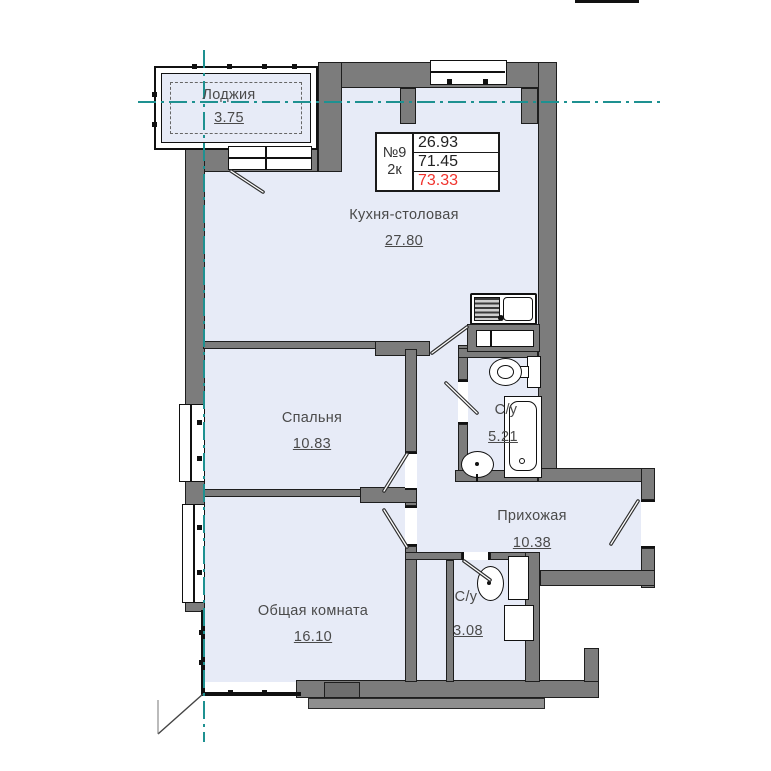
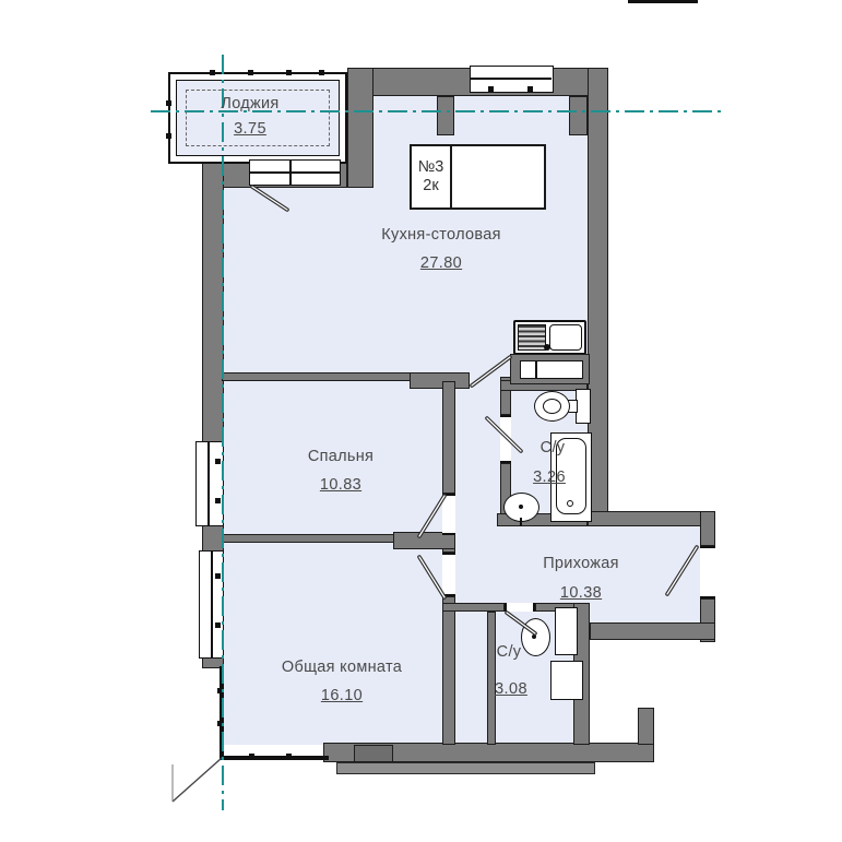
- №9
+ №3
  2к
- 26.93
- 71.45
- 73.33
  Лоджия
  3.75
  Кухня-столовая
  27.80
  Спальня
  10.83
  Общая комната
  16.10
  Прихожая
  10.38
  С/у
- 5.21
+ 3.26
  С/у
  3.08
